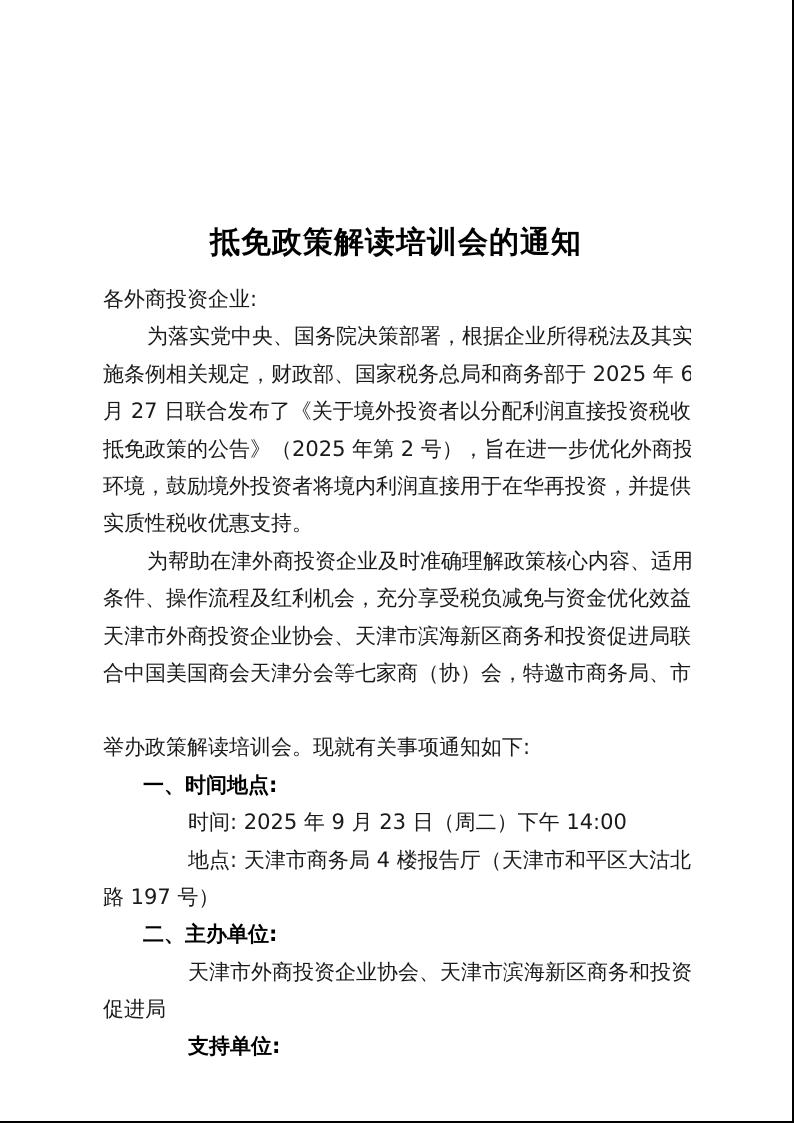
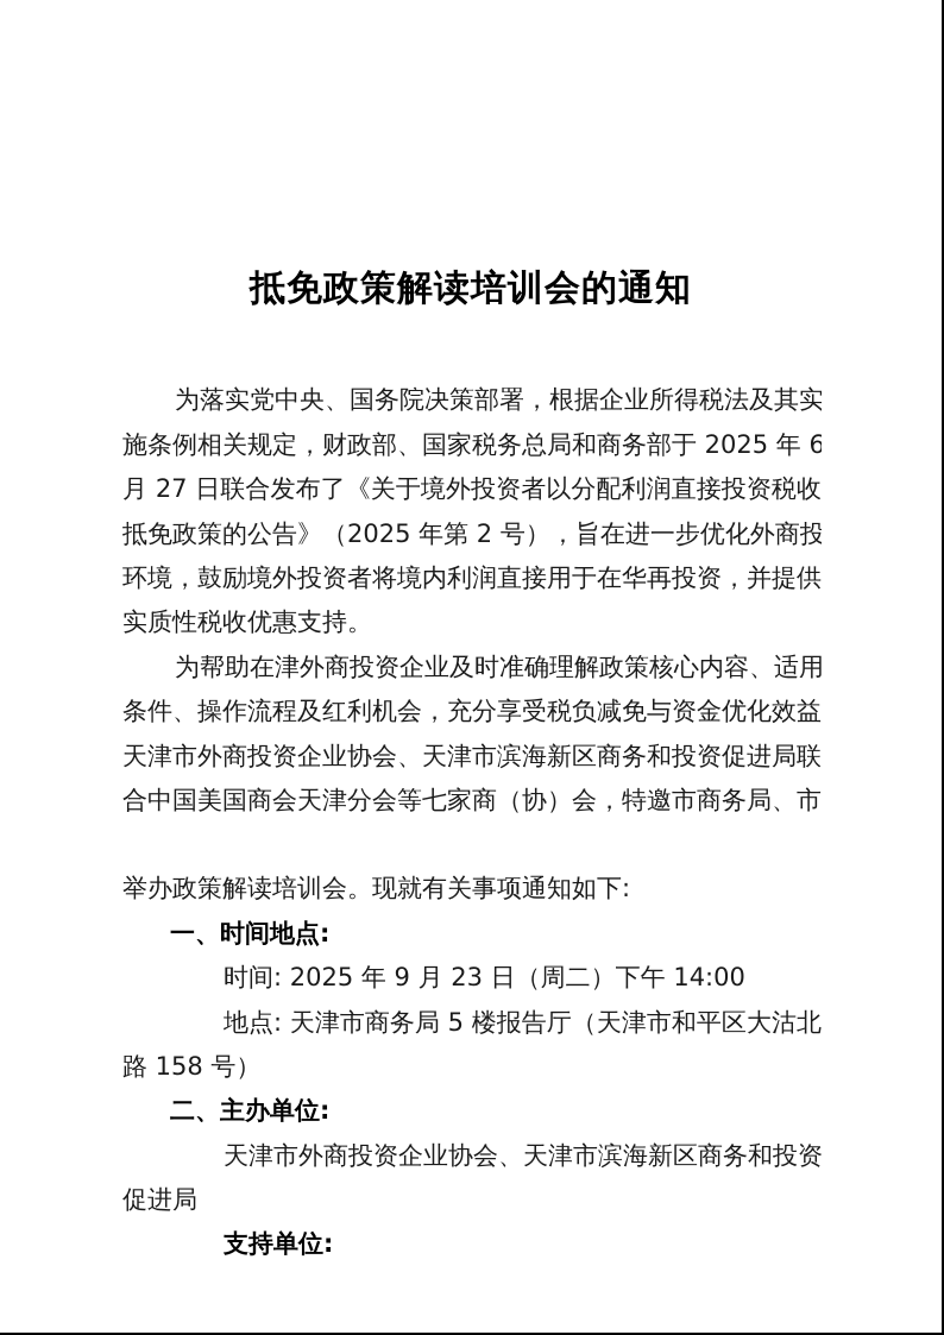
  抵免政策解读培训会的通知
- 各外商投资企业:
  为落实党中央、国务院决策部署，根据企业所得税法及其实
  施条例相关规定，财政部、国家税务总局和商务部于 2025 年 6
  月 27 日联合发布了《关于境外投资者以分配利润直接投资税收
  抵免政策的公告》（2025 年第 2 号），旨在进一步优化外商投
  环境，鼓励境外投资者将境内利润直接用于在华再投资，并提供
  实质性税收优惠支持。
  为帮助在津外商投资企业及时准确理解政策核心内容、适用
  条件、操作流程及红利机会，充分享受税负减免与资金优化效益
  天津市外商投资企业协会、天津市滨海新区商务和投资促进局联
  合中国美国商会天津分会等七家商（协）会，特邀市商务局、市
  举办政策解读培训会。现就有关事项通知如下:
  一、时间地点:
  时间: 2025 年 9 月 23 日（周二）下午 14:00
- 地点: 天津市商务局 4 楼报告厅（天津市和平区大沽北
+ 地点: 天津市商务局 5 楼报告厅（天津市和平区大沽北
- 路 197 号）
+ 路 158 号）
  二、主办单位:
  天津市外商投资企业协会、天津市滨海新区商务和投资
  促进局
  支持单位:
